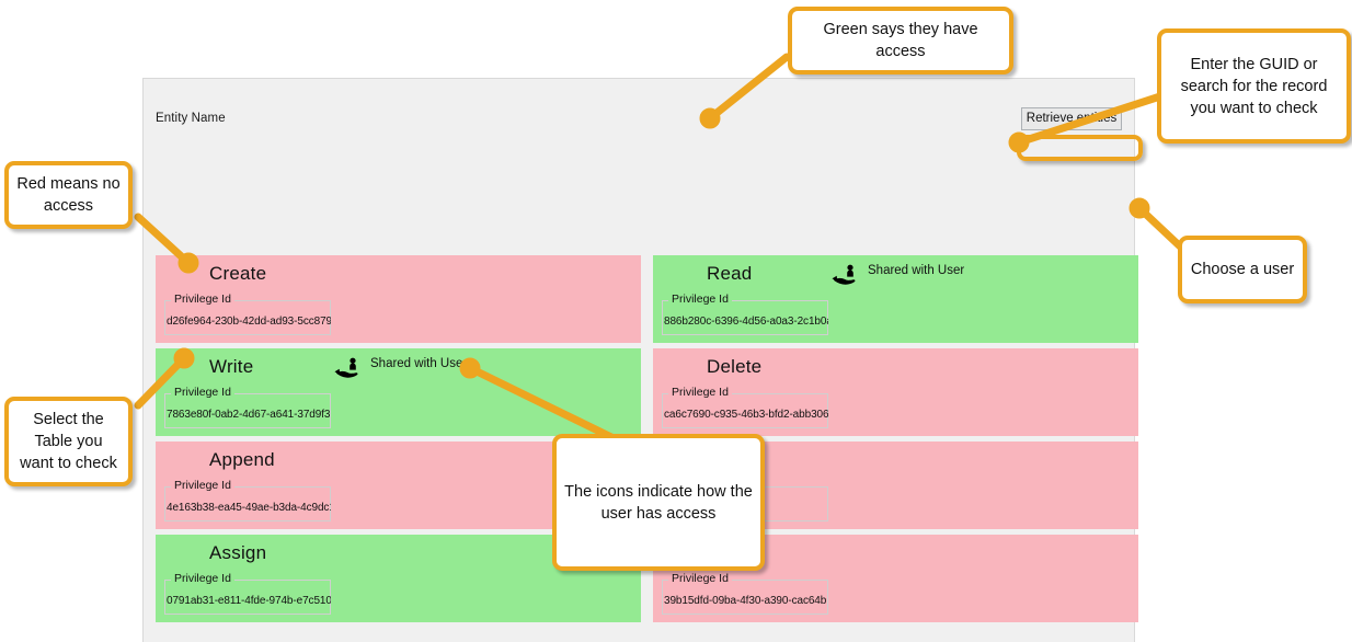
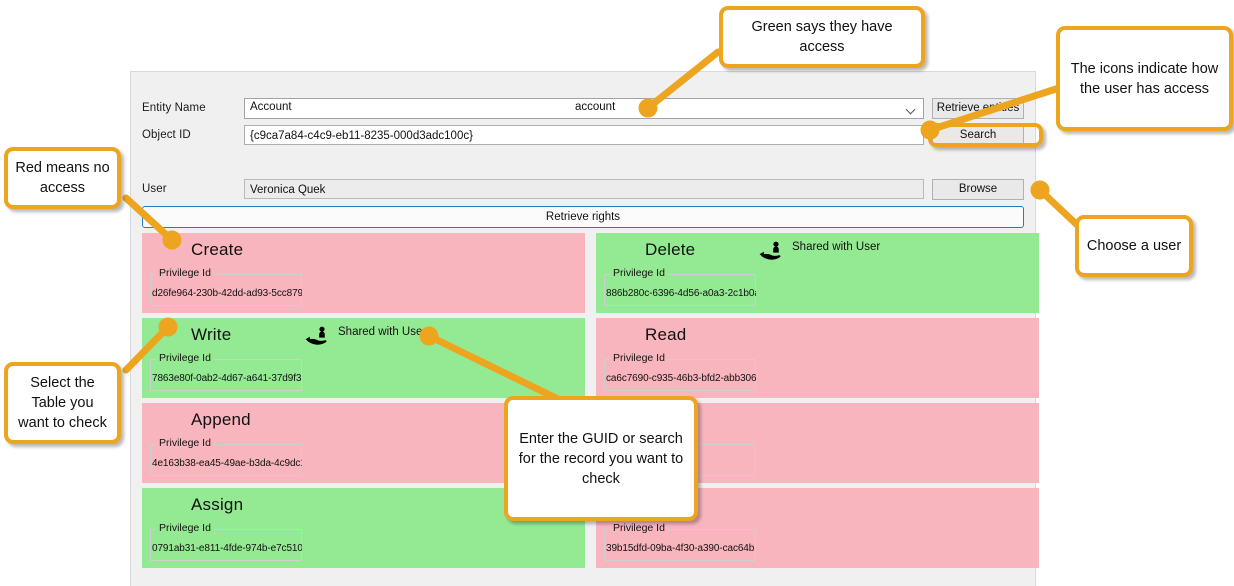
  Entity Name
+ Account
+ account
+ Object ID
+ {c9ca7a84-c4c9-eb11-8235-000d3adc100c}
+ Search
+ User
+ Veronica Quek
+ Browse
+ Retrieve rights
  Create
  Privilege Id
  d26fe964-230b-42dd-ad93-5cc879
  Write
  Shared with Use
  Privilege Id
  7863e80f-0ab2-4d67-a641-37d9f3
  Append
  Privilege Id
  4e163b38-ea45-49ae-b3da-4c9dc
  Assign
  Privilege Id
  0791ab31-e811-4fde-974b-e7c510
- Read
+ Delete
  Shared with User
  Privilege Id
  886b280c-6396-4d56-a0a3-2c1b0
- Delete
+ Read
  Privilege Id
  ca6c7690-c935-46b3-bfd2-abb306
  Privilege Id
  39b15dfd-09ba-4f30-a390-cac64b
  Green says they have access
- Enter the GUID or search for the record you want to check
+ The icons indicate how the user has access
  Red means no access
  Choose a user
  Select the Table you want to check
- The icons indicate how the user has access
+ Enter the GUID or search for the record you want to check
